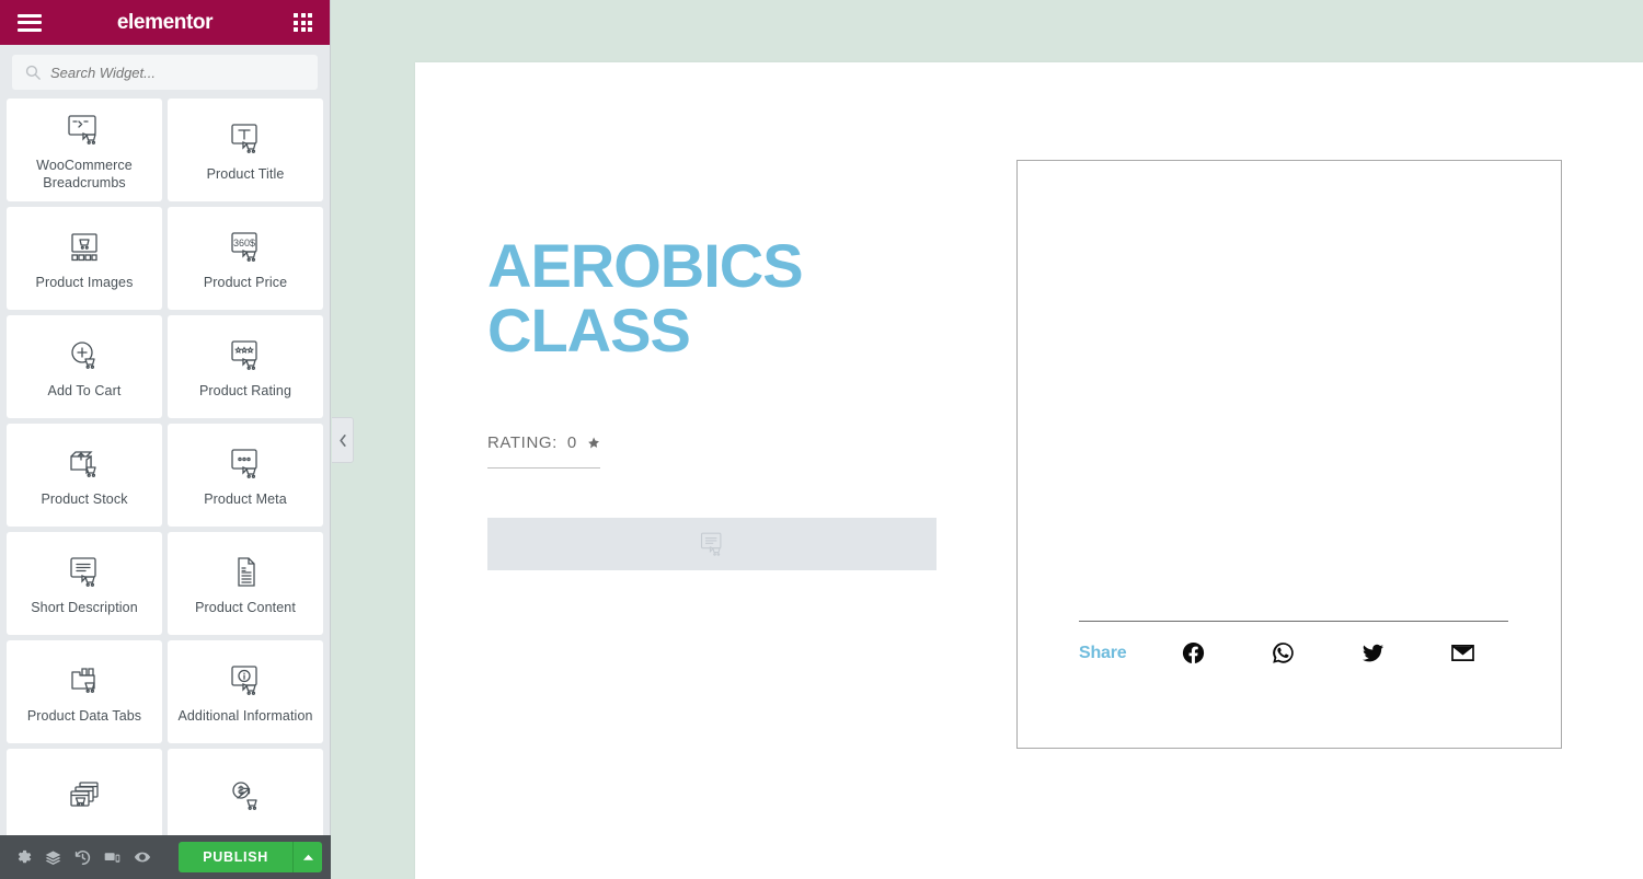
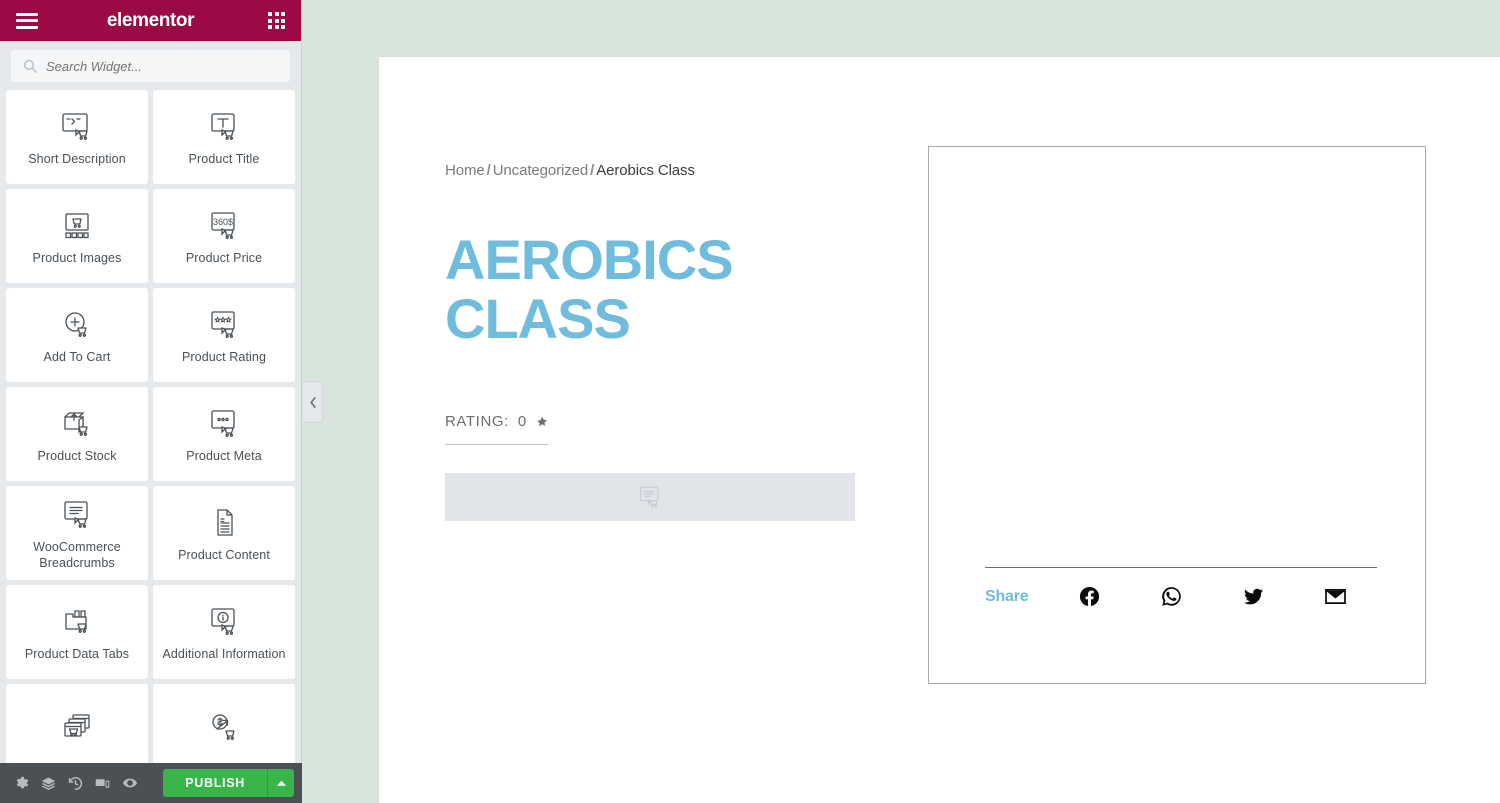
  elementor
  Search Widget...
- WooCommerce Breadcrumbs
+ Short Description
  Product Title
  Product Images
  360$
  Product Price
  Add To Cart
  Product Rating
  Product Stock
  Product Meta
- Short Description
+ WooCommerce Breadcrumbs
  Product Content
  Product Data Tabs
  Additional Information
  PUBLISH
+ Home/Uncategorized/Aerobics Class
  AEROBICS CLASS
  RATING:
  0
  Share
